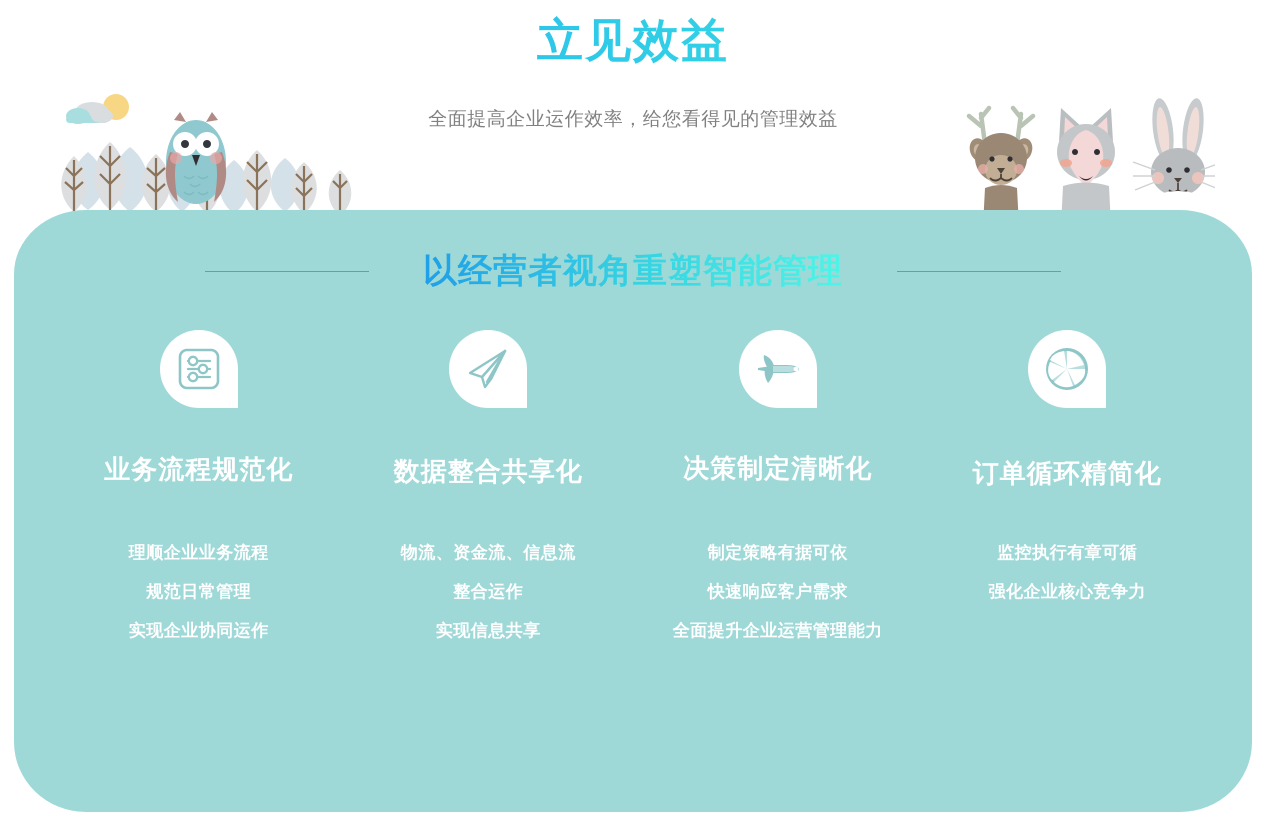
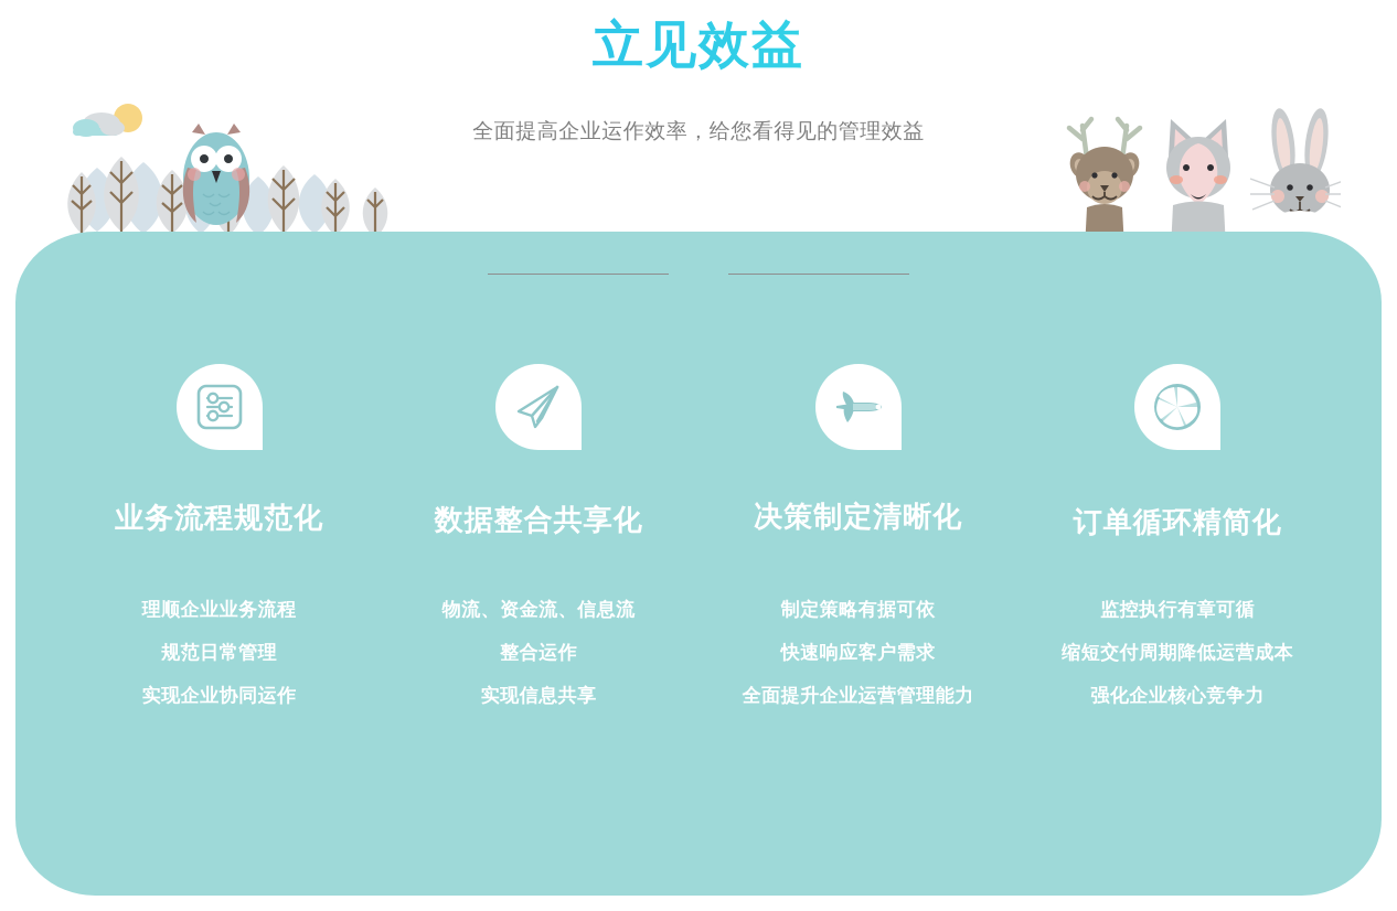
  立见效益
  全面提高企业运作效率，给您看得见的管理效益
- 以经营者视角重塑智能管理
  业务流程规范化
  理顺企业业务流程
  规范日常管理
  实现企业协同运作
  数据整合共享化
  物流、资金流、信息流
  整合运作
  实现信息共享
  决策制定清晰化
  制定策略有据可依
  快速响应客户需求
  全面提升企业运营管理能力
  订单循环精简化
  监控执行有章可循
+ 缩短交付周期降低运营成本
  强化企业核心竞争力
